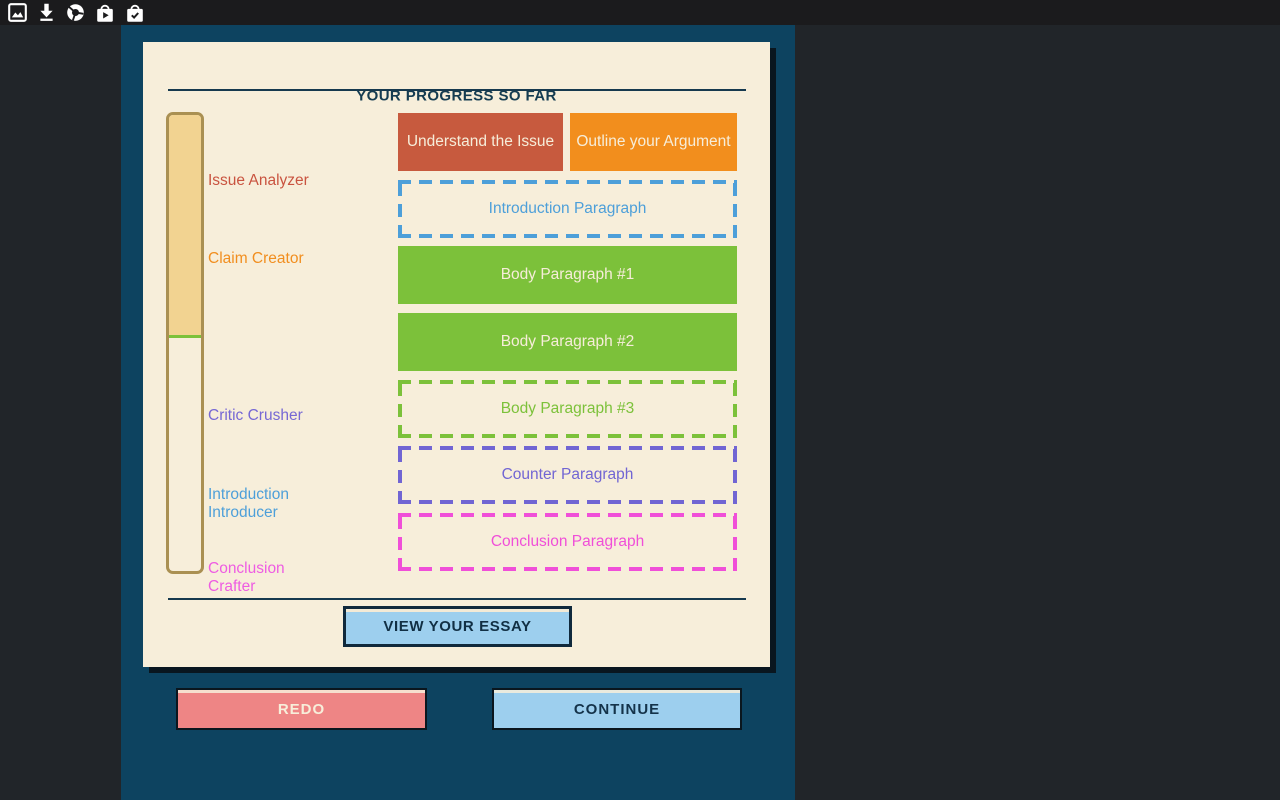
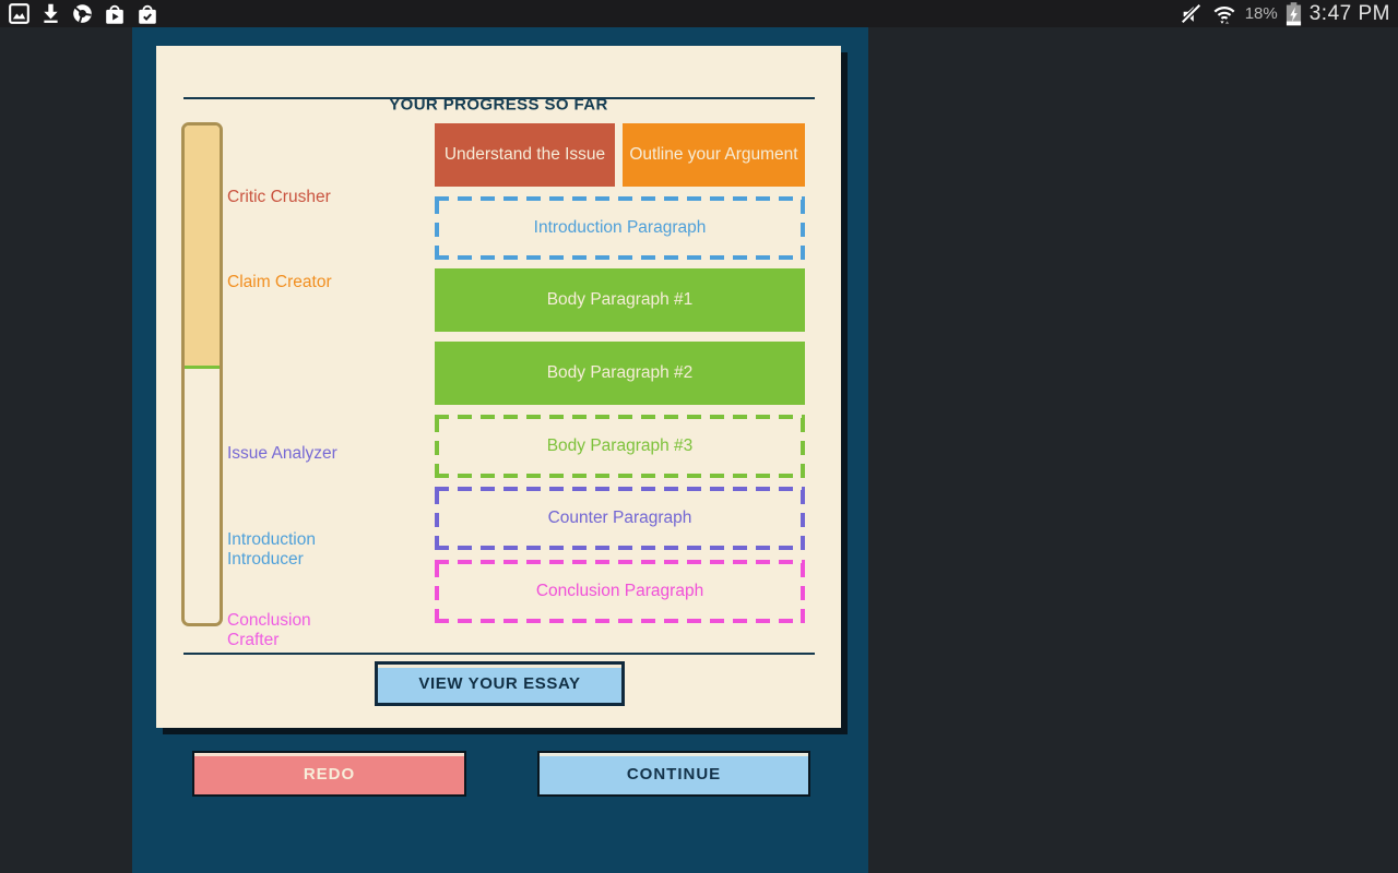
+ 18%
+ 3:47 PM
  YOUR PROGRESS SO FAR
- Issue Analyzer
+ Critic Crusher
  Claim Creator
- Critic Crusher
+ Issue Analyzer
  Introduction Introducer
  Conclusion Crafter
  Understand the Issue
  Outline your Argument
  Introduction Paragraph
  Body Paragraph #1
  Body Paragraph #2
  Body Paragraph #3
  Counter Paragraph
  Conclusion Paragraph
  VIEW YOUR ESSAY
  REDO
  CONTINUE
